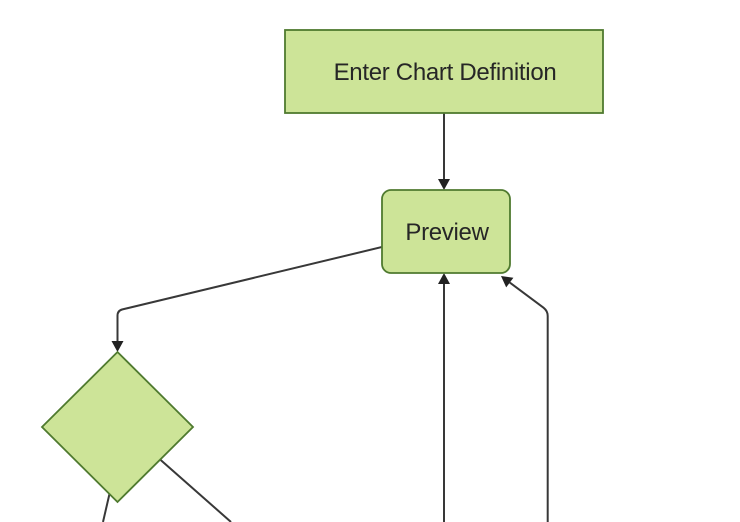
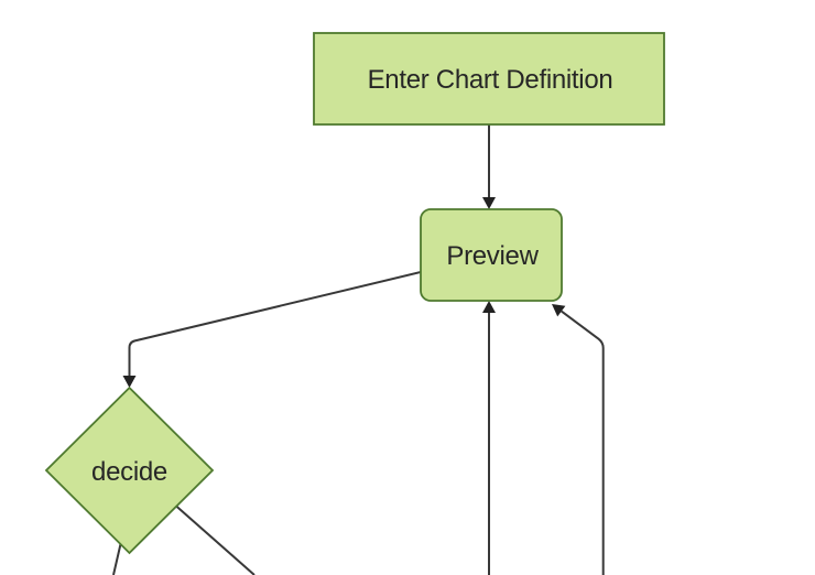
  Enter Chart Definition
  Preview
+ decide
